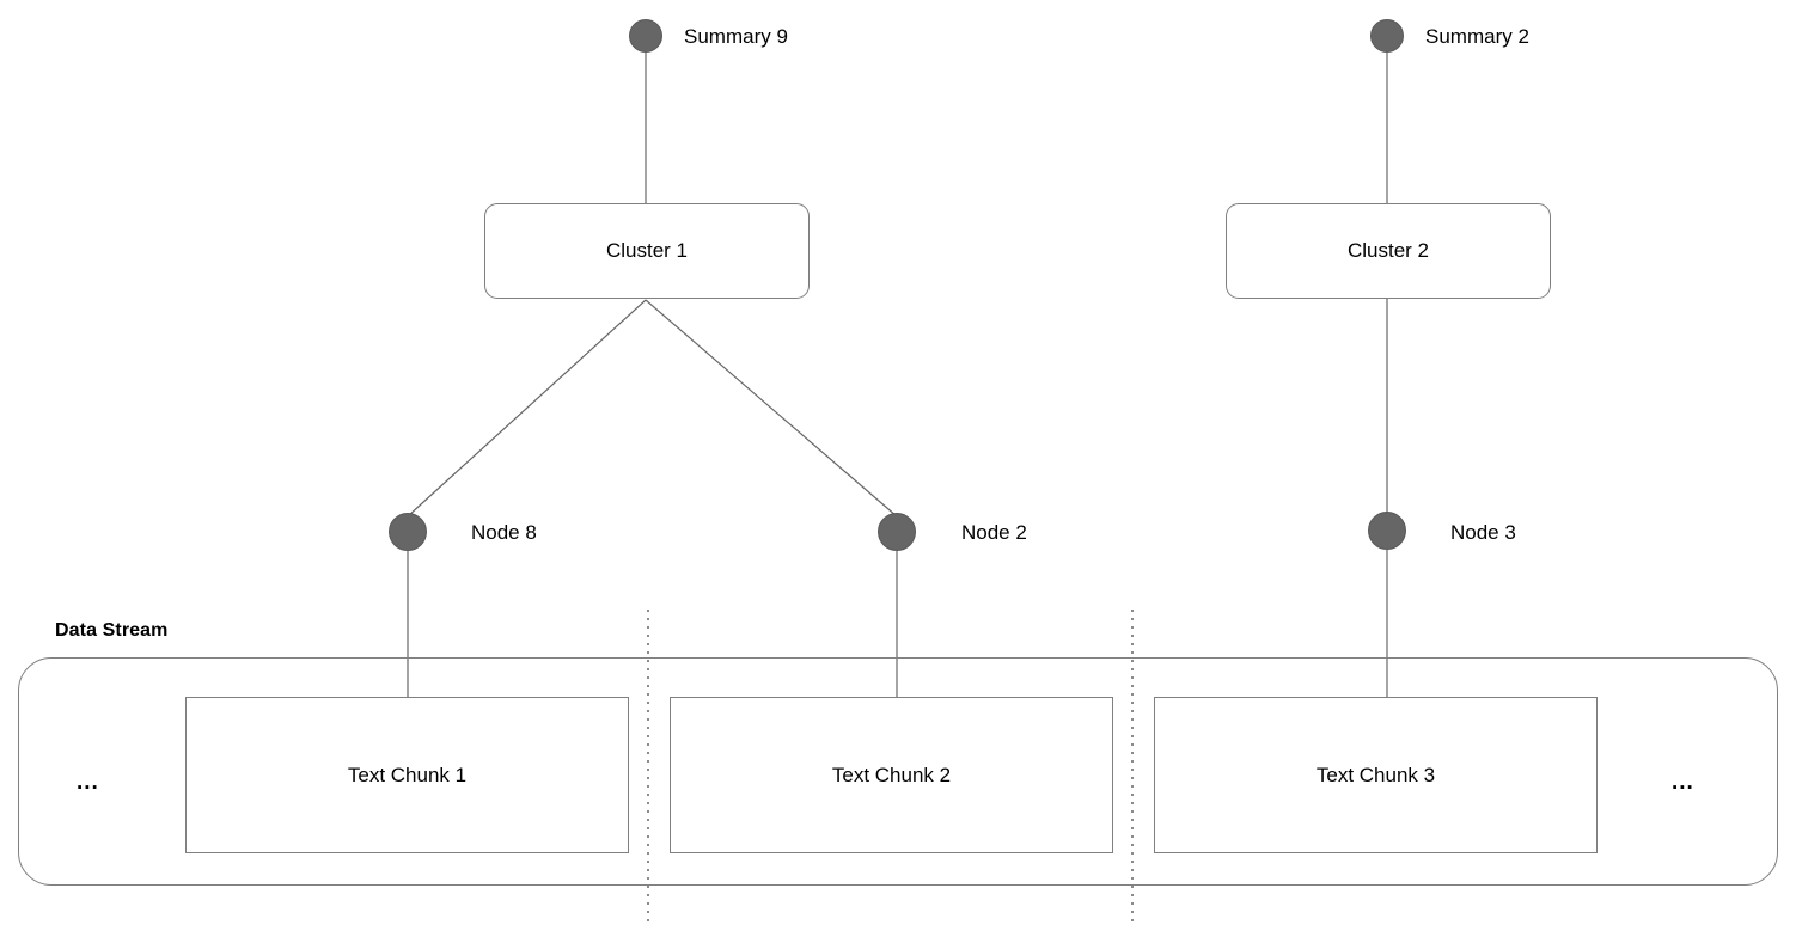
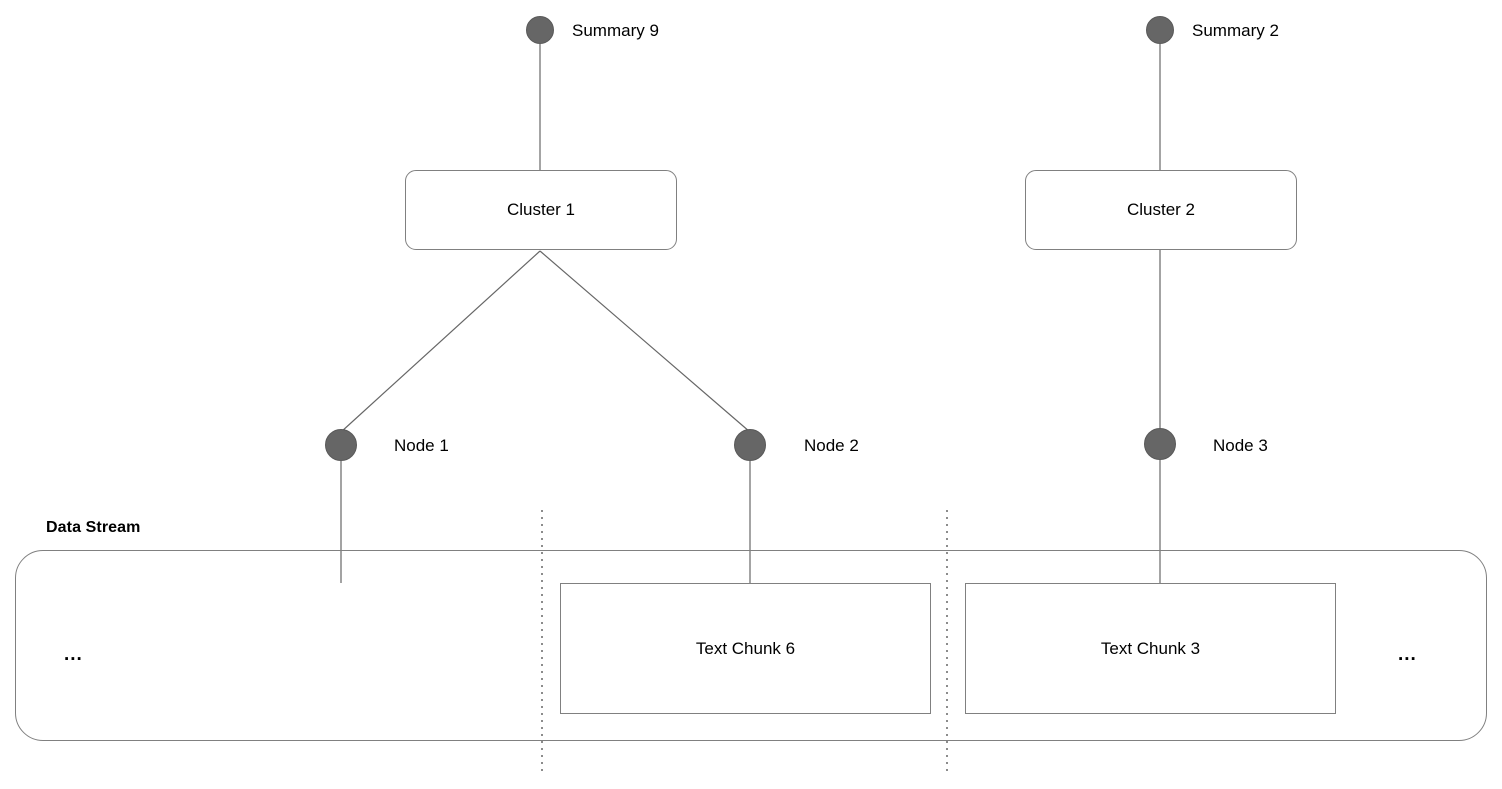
  Data Stream
  ...
  ...
- Text Chunk 1
- Text Chunk 2
+ Text Chunk 6
  Text Chunk 3
  Cluster 1
  Cluster 2
  Summary 9
  Summary 2
- Node 8
+ Node 1
  Node 2
  Node 3
